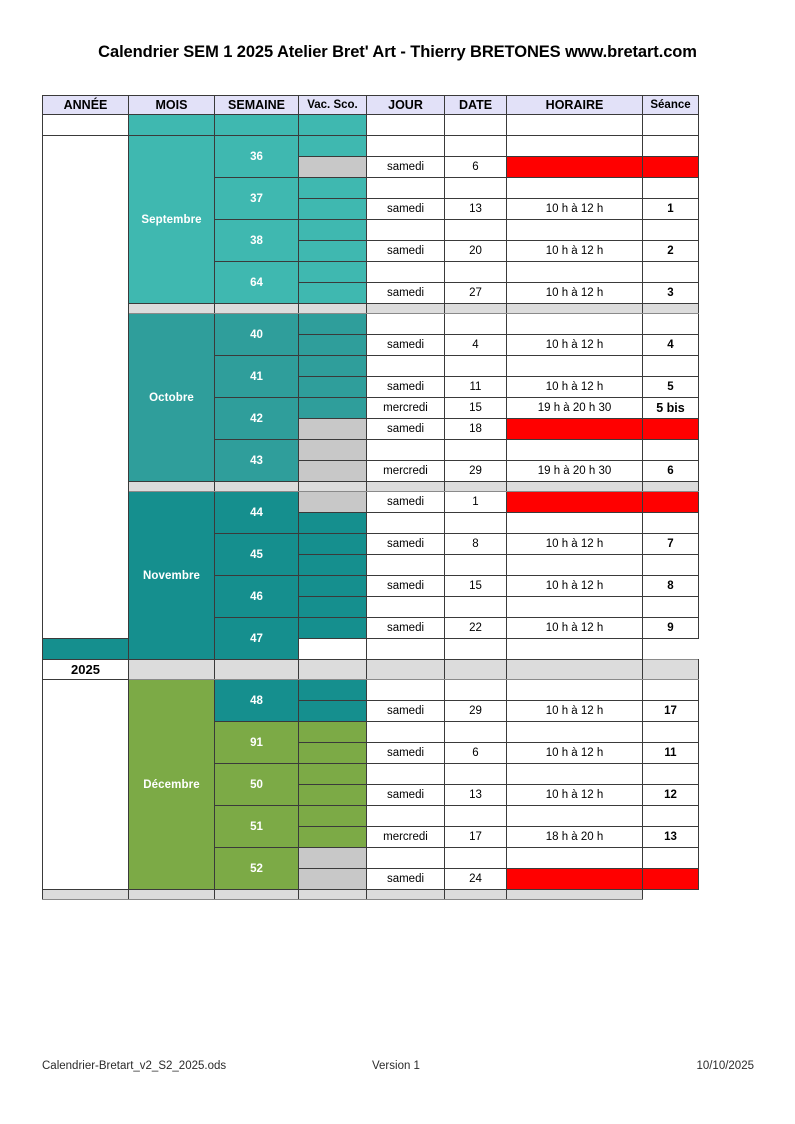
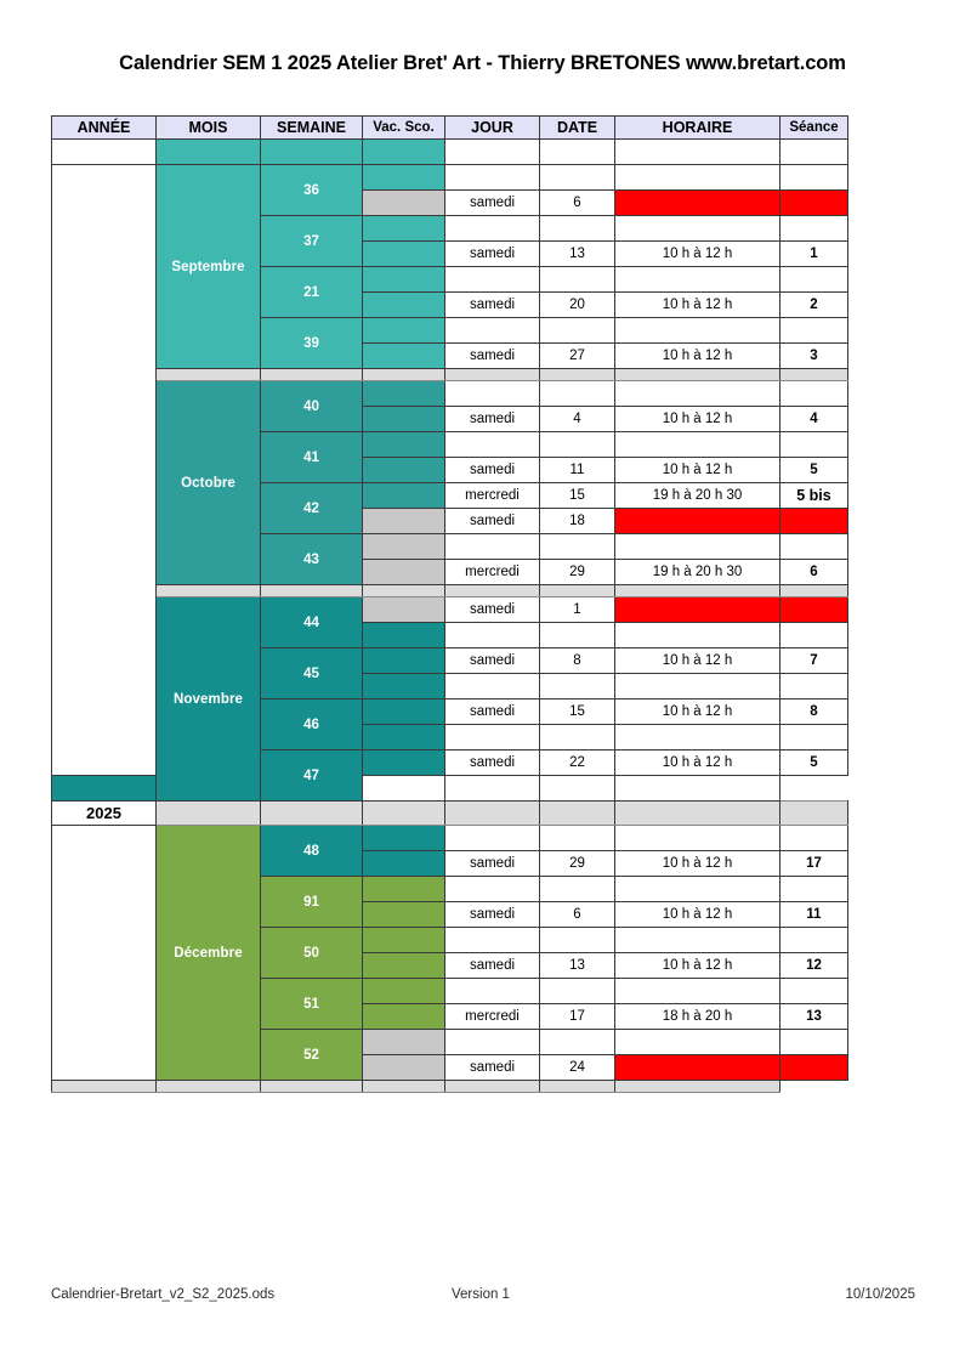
  Calendrier SEM 1 2025 Atelier Bret' Art - Thierry BRETONES www.bretart.com
  ANNÉE	MOIS	SEMAINE	Vac. Sco.	JOUR	DATE	HORAIRE	Séance
  	Septembre	36
  	samedi	6
  37
  	samedi	13	10 h à 12 h	1
- 38
+ 21
  	samedi	20	10 h à 12 h	2
- 64
+ 39
  	samedi	27	10 h à 12 h	3
  Octobre	40
  	samedi	4	10 h à 12 h	4
  41
  	samedi	11	10 h à 12 h	5
  42		mercredi	15	19 h à 20 h 30	5 bis
  	samedi	18
  43
  	mercredi	29	19 h à 20 h 30	6
  Novembre	44		samedi	1
  45		samedi	8	10 h à 12 h	7
  46		samedi	15	10 h à 12 h	8
- 47		samedi	22	10 h à 12 h	9
+ 47		samedi	22	10 h à 12 h	5
  2025
  	Décembre	48
  	samedi	29	10 h à 12 h	17
  91
  	samedi	6	10 h à 12 h	11
  50
  	samedi	13	10 h à 12 h	12
  51
  	mercredi	17	18 h à 20 h	13
  52
  	samedi	24
  Calendrier-Bretart_v2_S2_2025.ods
  Version 1
  10/10/2025
